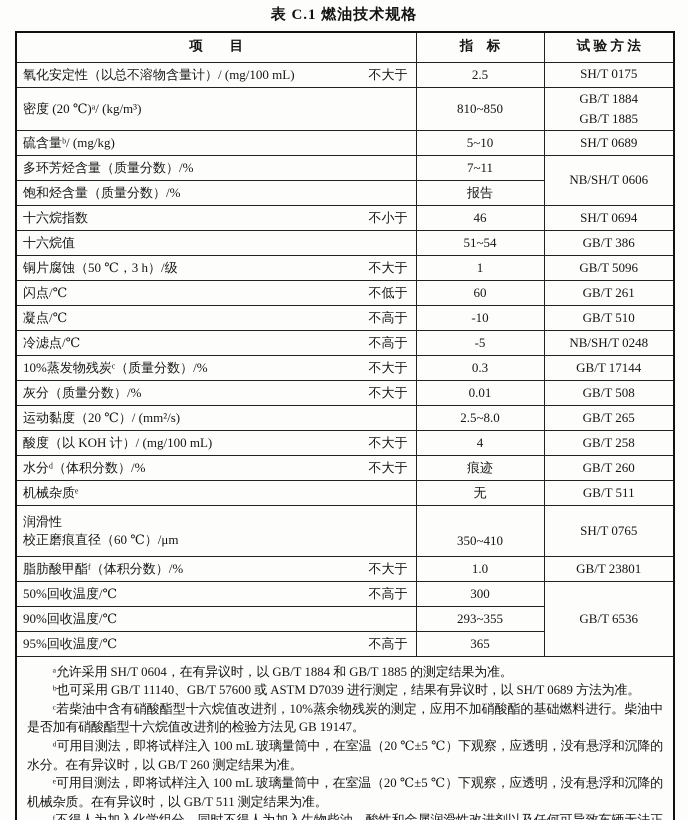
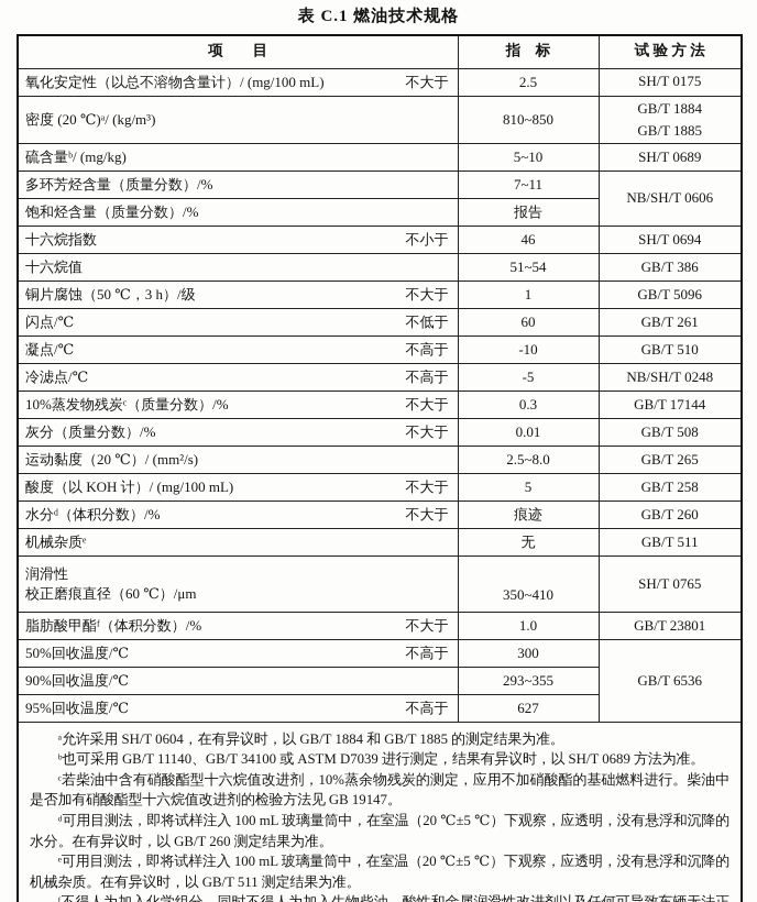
  表 C.1 燃油技术规格
  项 目	指 标	试 验 方 法
  氧化安定性（以总不溶物含量计）/ (mg/100 mL) 不大于	2.5	SH/T 0175
  密度 (20 ℃)ᵃ/ (kg/m³)	810~850	GB/T 1884 GB/T 1885
  硫含量ᵇ/ (mg/kg)	5~10	SH/T 0689
  多环芳烃含量（质量分数）/%	7~11	NB/SH/T 0606
  饱和烃含量（质量分数）/%	报告
  十六烷指数 不小于	46	SH/T 0694
  十六烷值	51~54	GB/T 386
  铜片腐蚀（50 ℃，3 h）/级 不大于	1	GB/T 5096
  闪点/℃ 不低于	60	GB/T 261
  凝点/℃ 不高于	-10	GB/T 510
  冷滤点/℃ 不高于	-5	NB/SH/T 0248
  10%蒸发物残炭ᶜ（质量分数）/% 不大于	0.3	GB/T 17144
  灰分（质量分数）/% 不大于	0.01	GB/T 508
  运动黏度（20 ℃）/ (mm²/s)	2.5~8.0	GB/T 265
- 酸度（以 KOH 计）/ (mg/100 mL) 不大于	4	GB/T 258
+ 酸度（以 KOH 计）/ (mg/100 mL) 不大于	5	GB/T 258
  水分ᵈ（体积分数）/% 不大于	痕迹	GB/T 260
  机械杂质ᵉ	无	GB/T 511
  润滑性 校正磨痕直径（60 ℃）/μm	350~410	SH/T 0765
  脂肪酸甲酯ᶠ（体积分数）/% 不大于	1.0	GB/T 23801
  50%回收温度/℃ 不高于	300	GB/T 6536
  90%回收温度/℃	293~355
- 95%回收温度/℃ 不高于	365
+ 95%回收温度/℃ 不高于	627
- ᵃ允许采用 SH/T 0604，在有异议时，以 GB/T 1884 和 GB/T 1885 的测定结果为准。 ᵇ也可采用 GB/T 11140、GB/T 57600 或 ASTM D7039 进行测定，结果有异议时，以 SH/T 0689 方法为准。 ᶜ若柴油中含有硝酸酯型十六烷值改进剂，10%蒸余物残炭的测定，应用不加硝酸酯的基础燃料进行。柴油中是否加有硝酸酯型十六烷值改进剂的检验方法见 GB 19147。 ᵈ可用目测法，即将试样注入 100 mL 玻璃量筒中，在室温（20 ℃±5 ℃）下观察，应透明，没有悬浮和沉降的水分。在有异议时，以 GB/T 260 测定结果为准。 ᵉ可用目测法，即将试样注入 100 mL 玻璃量筒中，在室温（20 ℃±5 ℃）下观察，应透明，没有悬浮和沉降的机械杂质。在有异议时，以 GB/T 511 测定结果为准。
+ ᵃ允许采用 SH/T 0604，在有异议时，以 GB/T 1884 和 GB/T 1885 的测定结果为准。 ᵇ也可采用 GB/T 11140、GB/T 34100 或 ASTM D7039 进行测定，结果有异议时，以 SH/T 0689 方法为准。 ᶜ若柴油中含有硝酸酯型十六烷值改进剂，10%蒸余物残炭的测定，应用不加硝酸酯的基础燃料进行。柴油中是否加有硝酸酯型十六烷值改进剂的检验方法见 GB 19147。 ᵈ可用目测法，即将试样注入 100 mL 玻璃量筒中，在室温（20 ℃±5 ℃）下观察，应透明，没有悬浮和沉降的水分。在有异议时，以 GB/T 260 测定结果为准。 ᵉ可用目测法，即将试样注入 100 mL 玻璃量筒中，在室温（20 ℃±5 ℃）下观察，应透明，没有悬浮和沉降的机械杂质。在有异议时，以 GB/T 511 测定结果为准。
